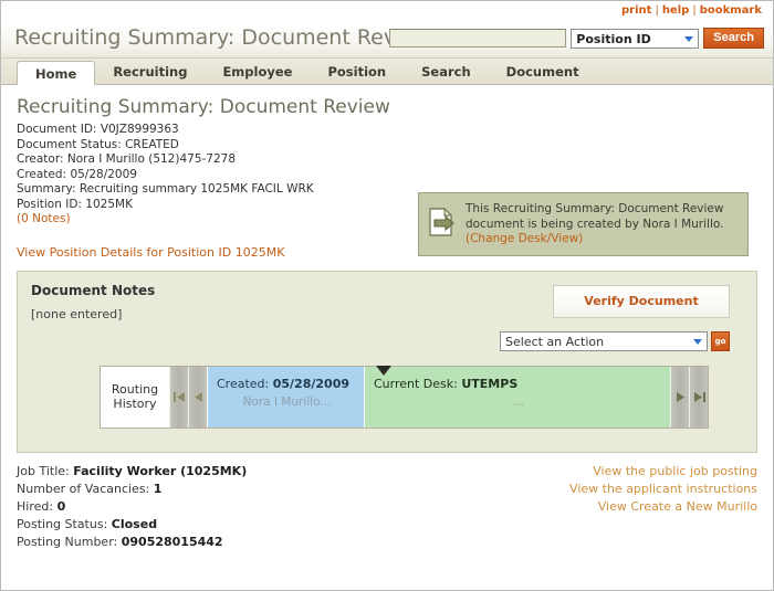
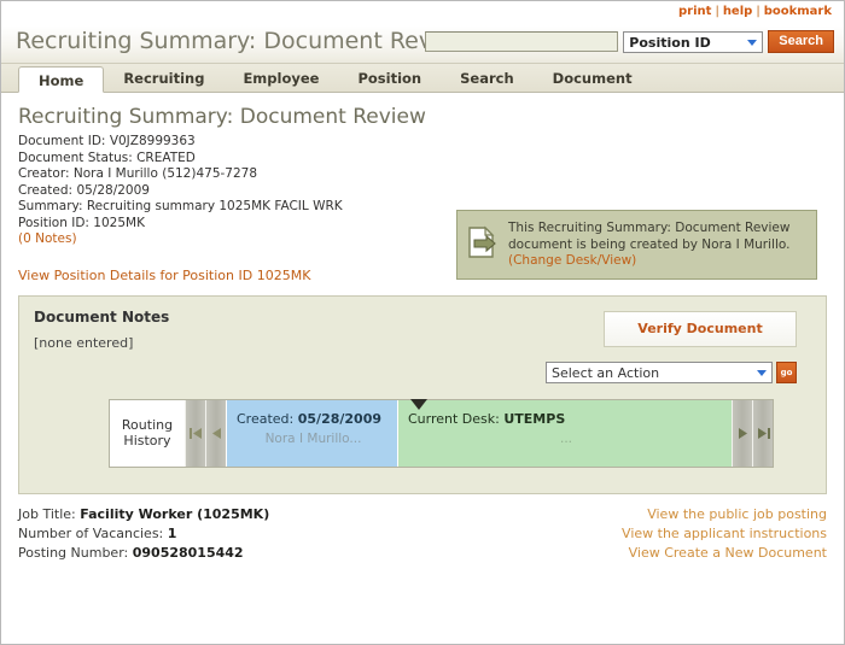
  print | help | bookmark
  Recruiting Summary: Document Re
  Position ID
  Search
  Home
  Recruiting
  Employee
  Position
  Search
  Document
  Recruiting Summary: Document Review
  Document ID: V0JZ8999363
  Document Status: CREATED
  Creator: Nora I Murillo (512)475-7278
  Created: 05/28/2009
  Summary: Recruiting summary 1025MK FACIL WRK
  Position ID: 1025MK
  (0 Notes)
  This Recruiting Summary: Document Review
  document is being created by Nora I Murillo.
  (Change Desk/View)
  View Position Details for Position ID 1025MK
  Document Notes
  [none entered]
  Verify Document
  Select an Action
  go
  Routing
  History
  Created: 05/28/2009
  Nora I Murillo...
  Current Desk: UTEMPS
  ...
  Job Title: Facility Worker (1025MK)
  Number of Vacancies: 1
- Hired: 0
- Posting Status: Closed
  Posting Number: 090528015442
  View the public job posting
  View the applicant instructions
- View Create a New Murillo
+ View Create a New Document
